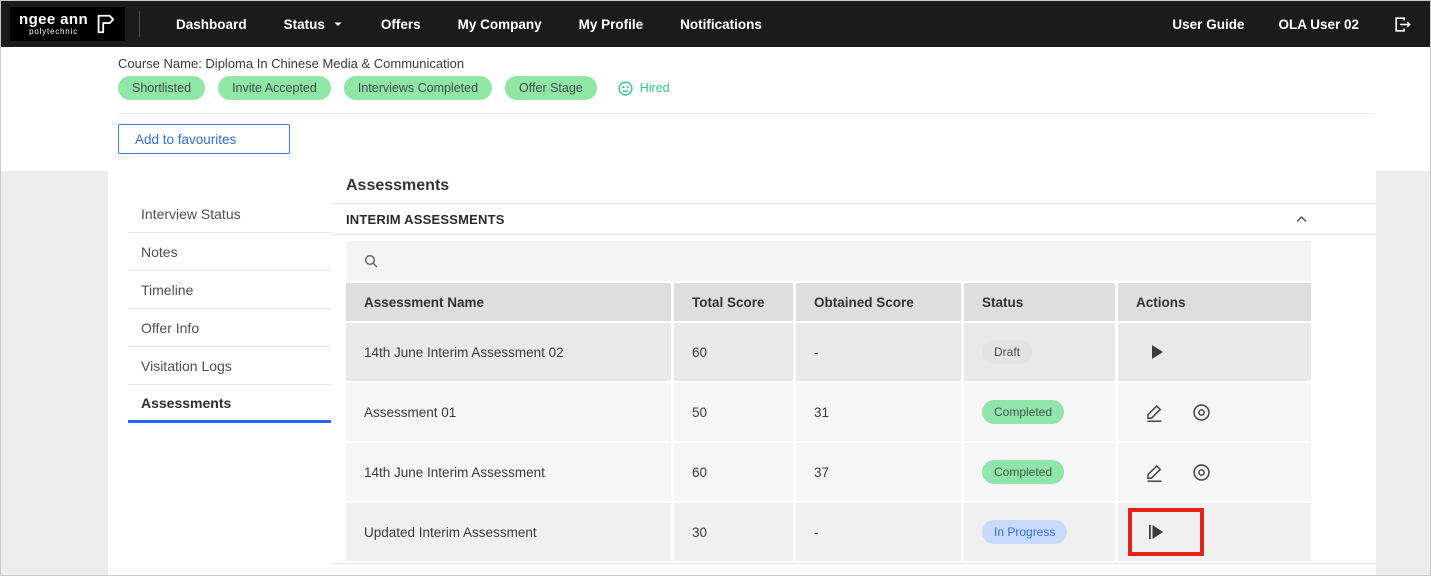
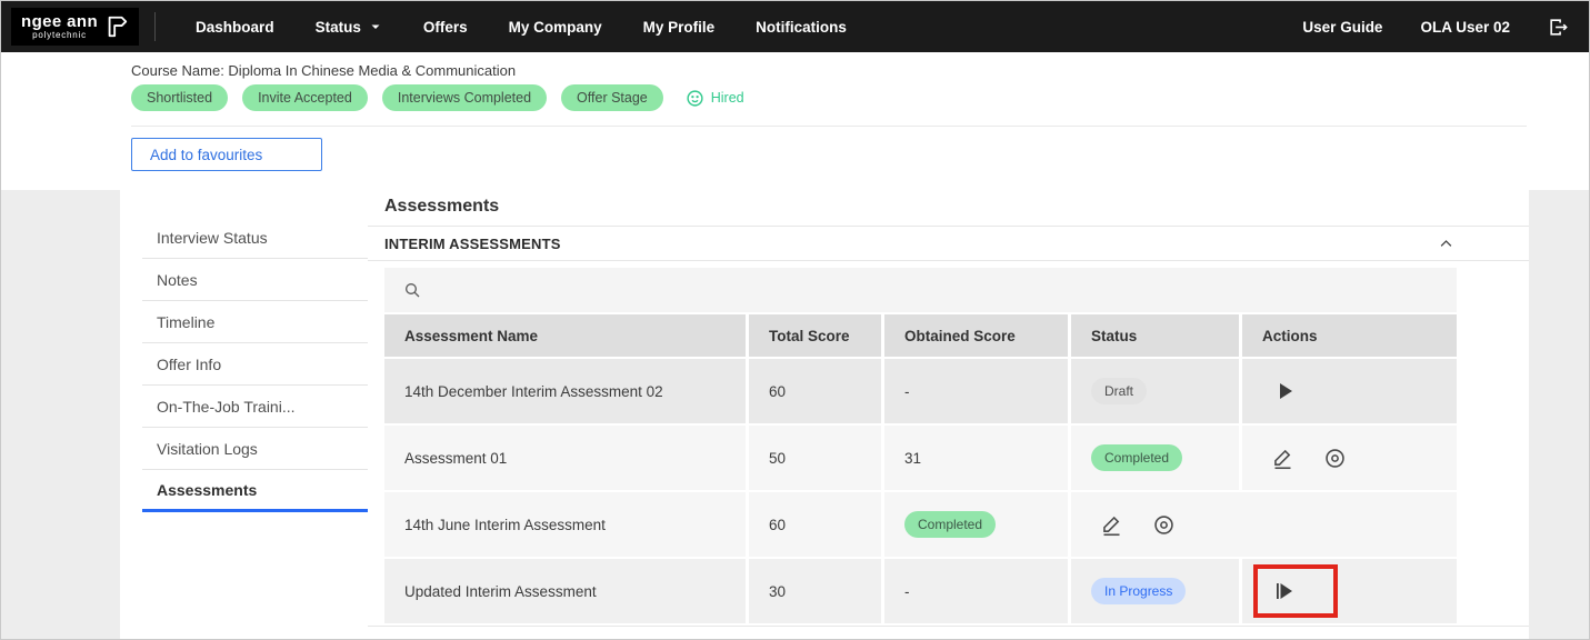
  ngee ann
  polytechnic
  Dashboard
  Status
  Offers
  My Company
  My Profile
  Notifications
  User Guide
  OLA User 02
  Course Name: Diploma In Chinese Media & Communication
  Shortlisted
  Invite Accepted
  Interviews Completed
  Offer Stage
  Hired
  Add to favourites
  Interview Status
  Notes
  Timeline
  Offer Info
+ On-The-Job Traini...
  Visitation Logs
  Assessments
  Assessments
  INTERIM ASSESSMENTS
  Assessment Name
  Total Score
  Obtained Score
  Status
  Actions
- 14th June Interim Assessment 02
+ 14th December Interim Assessment 02
  60
  -
  Draft
  Assessment 01
  50
  31
  Completed
  14th June Interim Assessment
  60
- 37
  Completed
  Updated Interim Assessment
  30
  -
  In Progress
